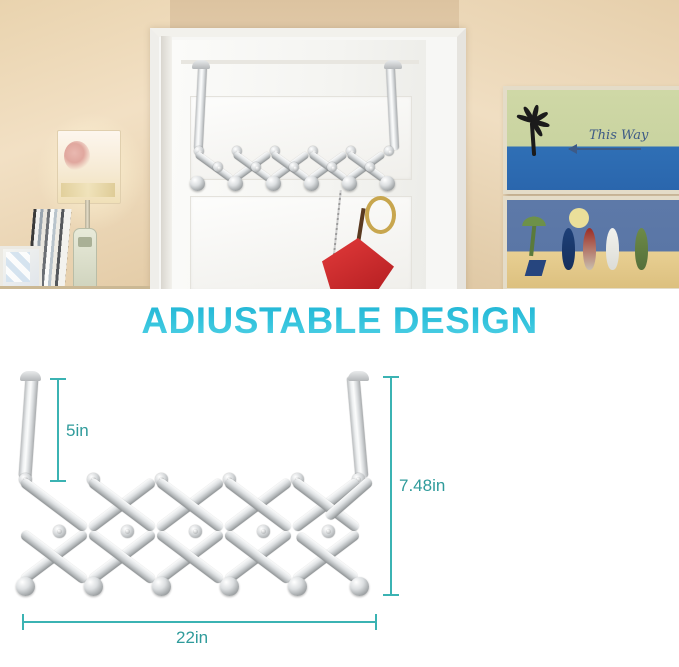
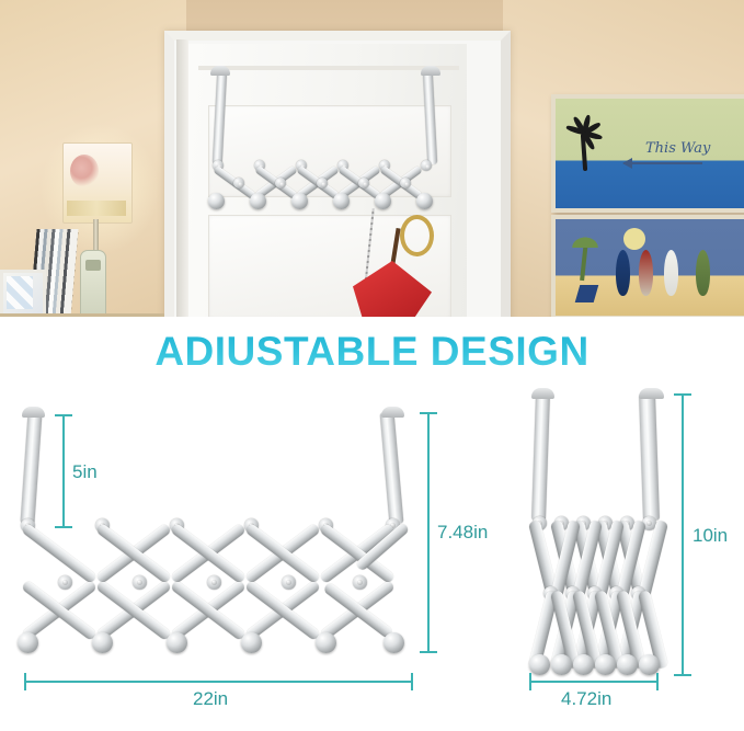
  This Way
  ADIUSTABLE DESIGN
  5in
  7.48in
  22in
+ 10in
+ 4.72in
